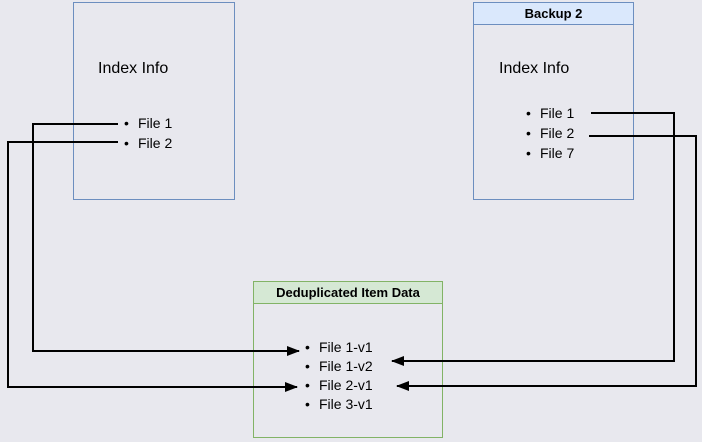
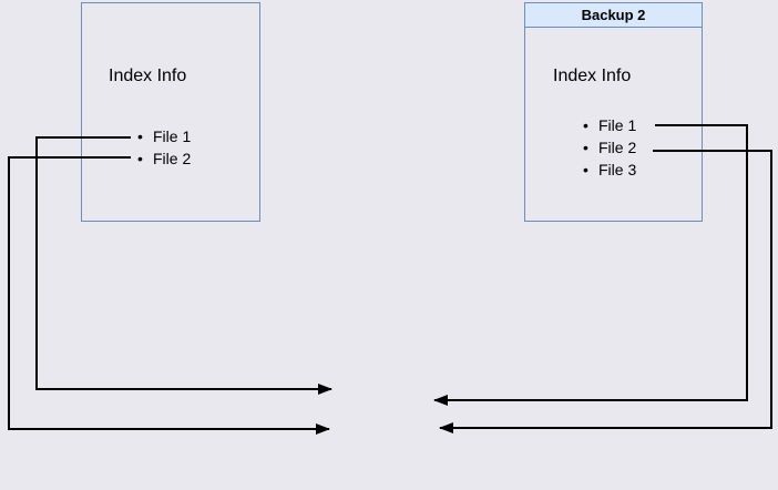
  Index Info
  File 1
  File 2
  Backup 2
  Index Info
  File 1
  File 2
- File 7
+ File 3
- Deduplicated Item Data
- File 1-v1
- File 1-v2
- File 2-v1
- File 3-v1
